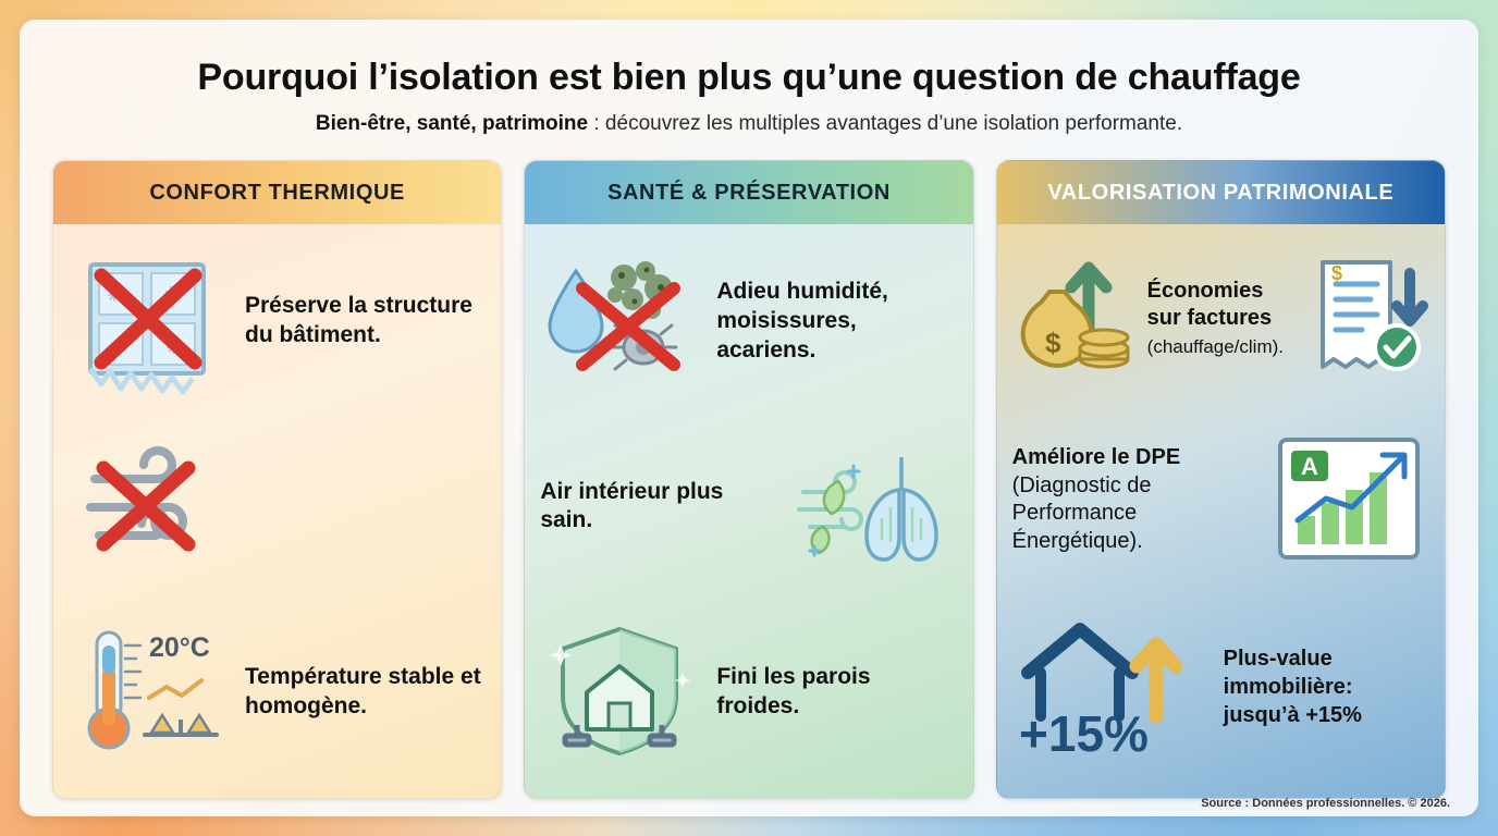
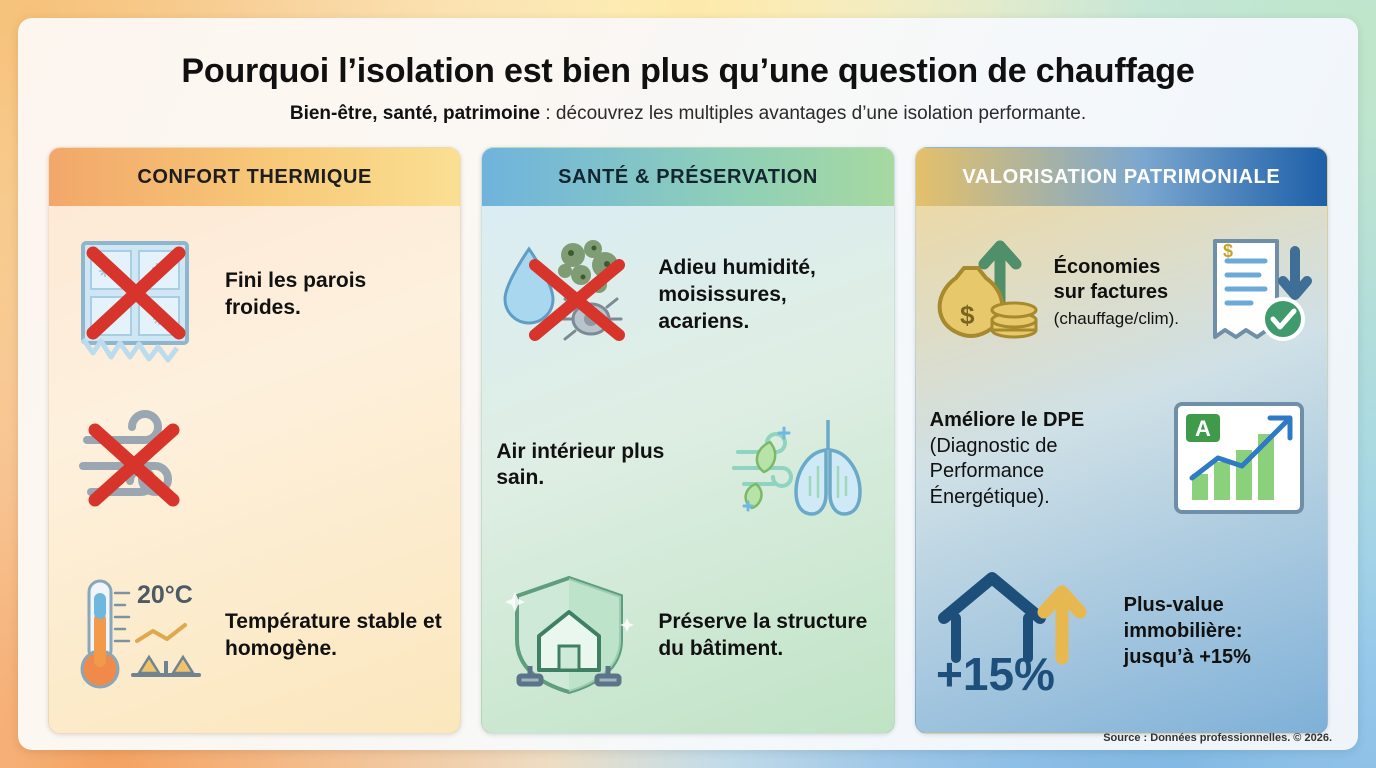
  Pourquoi l’isolation est bien plus qu’une question de chauffage
  Bien-être, santé, patrimoine : découvrez les multiples avantages d’une isolation performante.
  CONFORT THERMIQUE
- Préserve la structure du bâtiment.
+ Fini les parois froides.
  20°C
  Température stable et homogène.
  SANTÉ & PRÉSERVATION
  Adieu humidité, moisissures, acariens.
  Air intérieur plus sain.
- Fini les parois froides.
+ Préserve la structure du bâtiment.
  VALORISATION PATRIMONIALE
  $
  Économies sur factures
  (chauffage/clim).
  $
  A
  Améliore le DPE
  (Diagnostic de Performance Énergétique).
  +15%
  Plus-value immobilière: jusqu’à +15%
  Source : Données professionnelles. © 2026.
